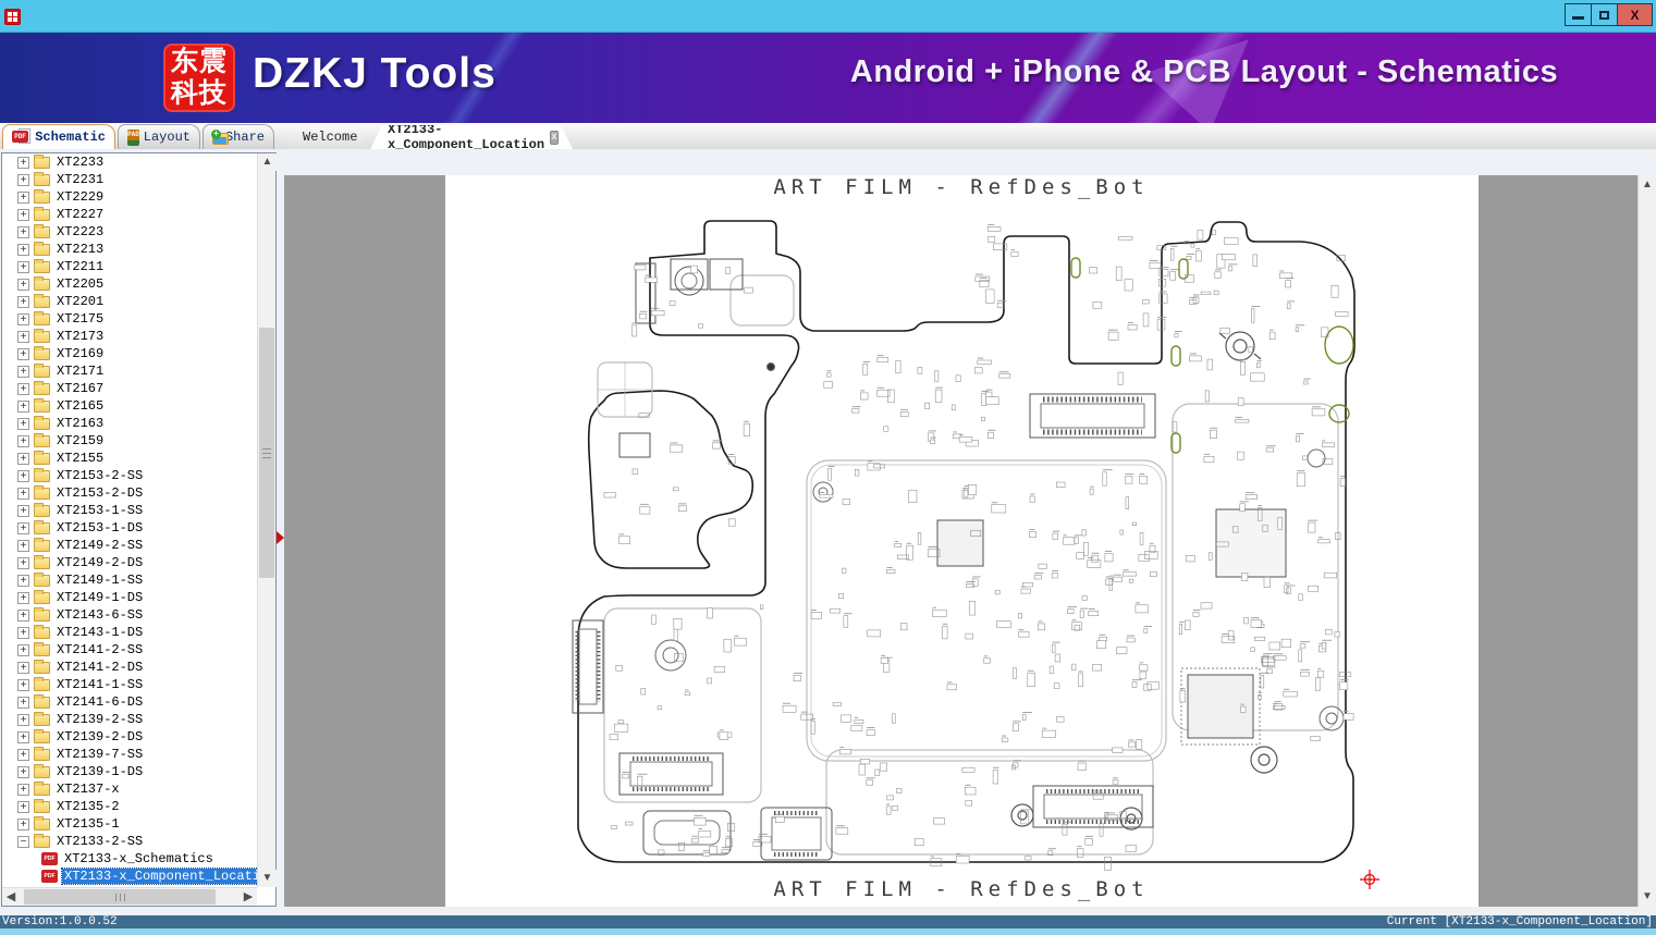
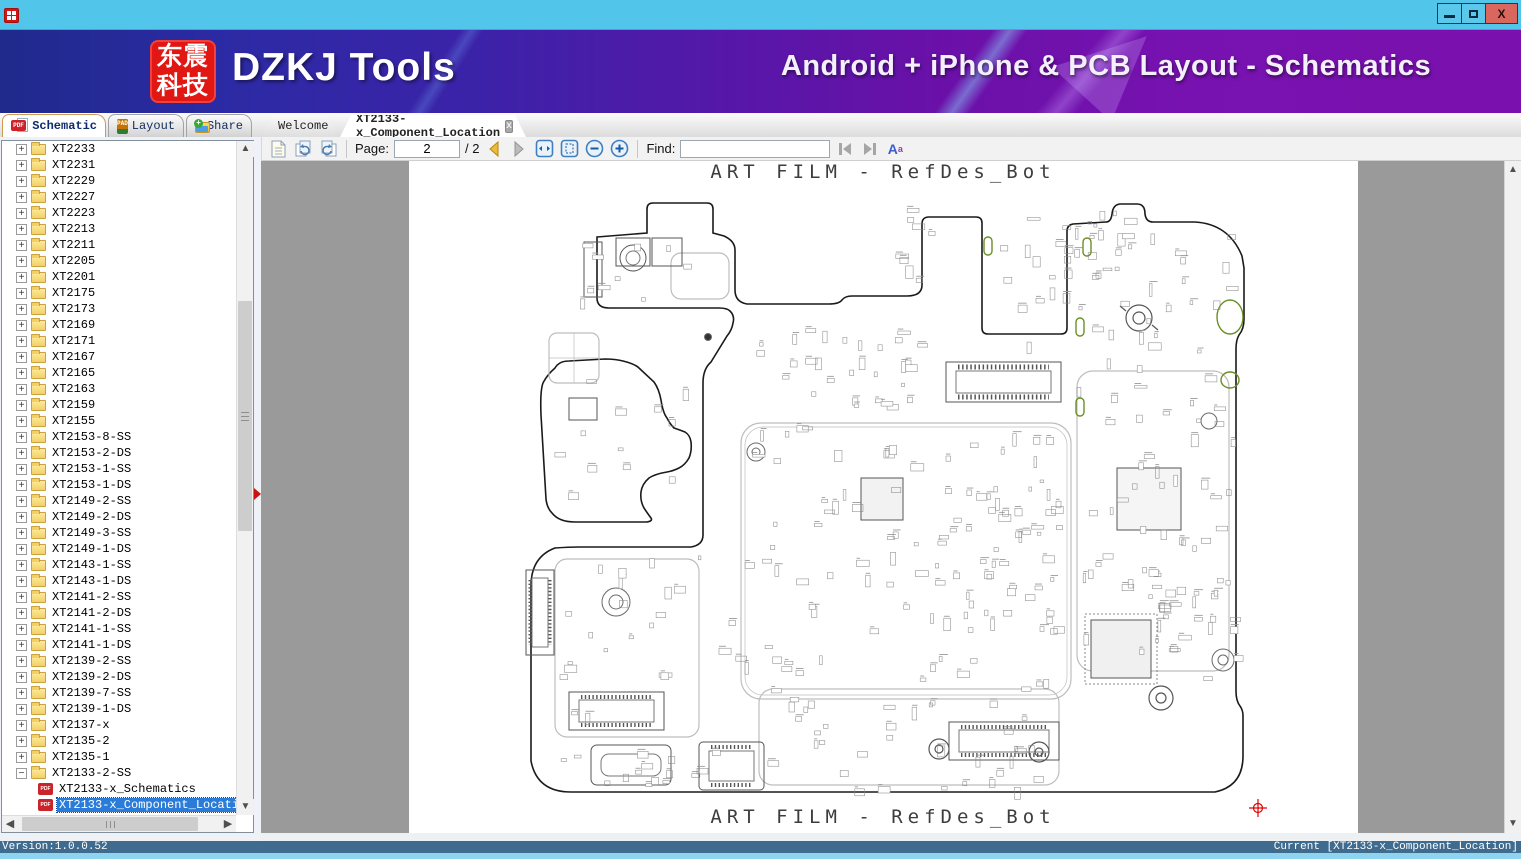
  X
  东震
  科技
  DZKJ Tools
  Android + iPhone & PCB Layout - Schematics
  Schematic
  Layout
  +
  Share
  Welcome
  XT2133-x_Component_Location
  x
  +
  XT2233
  +
  XT2231
  +
  XT2229
  +
  XT2227
  +
  XT2223
  +
  XT2213
  +
  XT2211
  +
  XT2205
  +
  XT2201
  +
  XT2175
  +
  XT2173
  +
  XT2169
  +
  XT2171
  +
  XT2167
  +
  XT2165
  +
  XT2163
  +
  XT2159
  +
  XT2155
  +
- XT2153-2-SS
+ XT2153-8-SS
  +
  XT2153-2-DS
  +
  XT2153-1-SS
  +
  XT2153-1-DS
  +
  XT2149-2-SS
  +
  XT2149-2-DS
  +
- XT2149-1-SS
+ XT2149-3-SS
  +
  XT2149-1-DS
  +
- XT2143-6-SS
+ XT2143-1-SS
  +
  XT2143-1-DS
  +
  XT2141-2-SS
  +
  XT2141-2-DS
  +
  XT2141-1-SS
  +
- XT2141-6-DS
+ XT2141-1-DS
  +
  XT2139-2-SS
  +
  XT2139-2-DS
  +
  XT2139-7-SS
  +
  XT2139-1-DS
  +
  XT2137-x
  +
  XT2135-2
  +
  XT2135-1
  −
  XT2133-2-SS
  XT2133-x_Schematics
  XT2133-x_Component_Locat
  ▲
  ▼
  ◀
  ▶
+ Page:
+ 2
+ / 2
+ Find:
+ A
+ a
  ART FILM - RefDes_Bot
  ART FILM - RefDes_Bot
  ▲
  ▼
  Version:1.0.0.52
  Current [XT2133-x_Component_Location]
